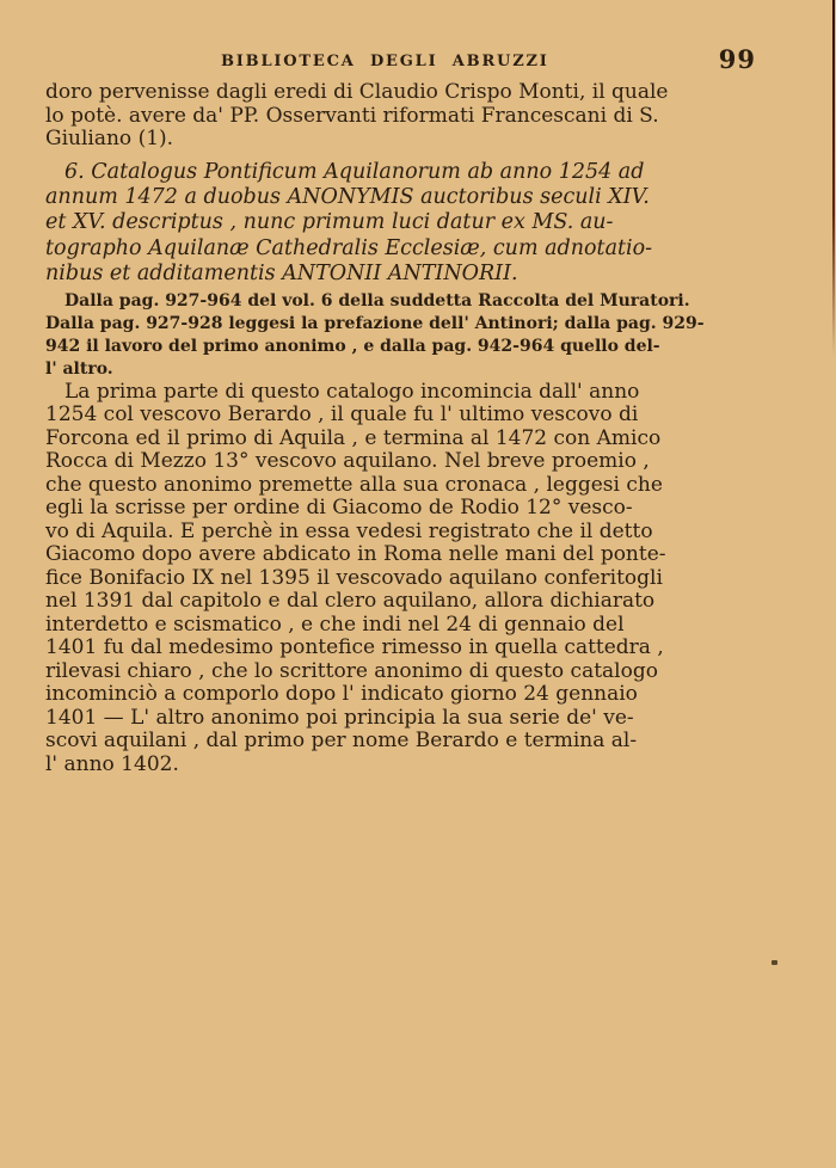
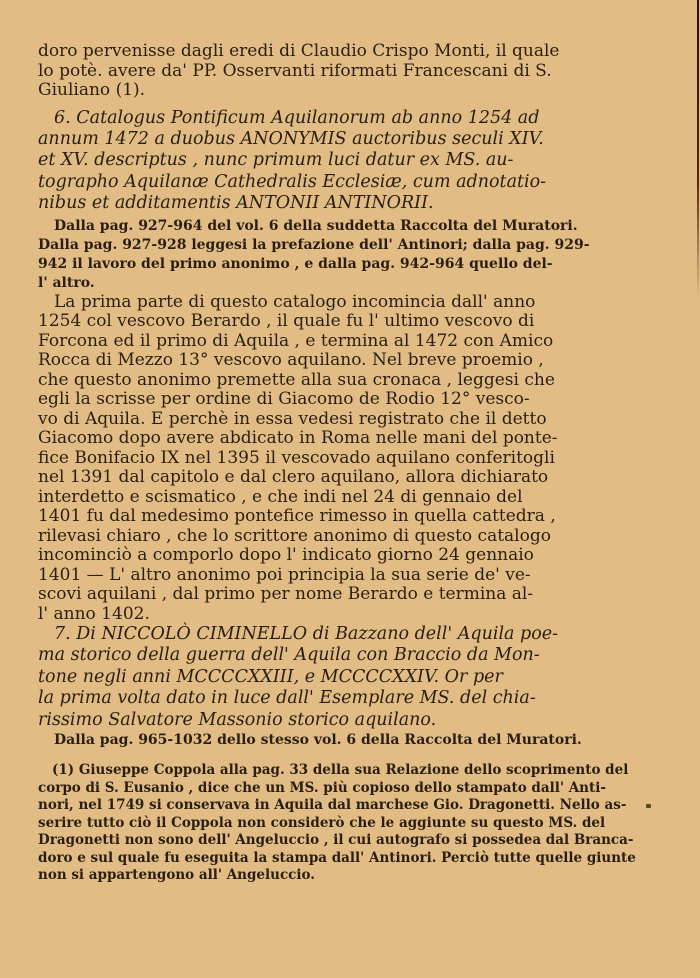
- BIBLIOTECA DEGLI ABRUZZI
- 99
  doro pervenisse dagli eredi di Claudio Crispo Monti, il quale
  lo potè. avere da' PP. Osservanti riformati Francescani di S.
  Giuliano (1).
  6. Catalogus Pontificum Aquilanorum ab anno 1254 ad
  annum 1472 a duobus ANONYMIS auctoribus seculi XIV.
  et XV. descriptus , nunc primum luci datur ex MS. au-
  tographo Aquilanæ Cathedralis Ecclesiæ, cum adnotatio-
  nibus et additamentis ANTONII ANTINORII.
  Dalla pag. 927-964 del vol. 6 della suddetta Raccolta del Muratori.
  Dalla pag. 927-928 leggesi la prefazione dell' Antinori; dalla pag. 929-
  942 il lavoro del primo anonimo , e dalla pag. 942-964 quello del-
  l' altro.
  La prima parte di questo catalogo incomincia dall' anno
  1254 col vescovo Berardo , il quale fu l' ultimo vescovo di
  Forcona ed il primo di Aquila , e termina al 1472 con Amico
  Rocca di Mezzo 13° vescovo aquilano. Nel breve proemio ,
  che questo anonimo premette alla sua cronaca , leggesi che
  egli la scrisse per ordine di Giacomo de Rodio 12° vesco-
  vo di Aquila. E perchè in essa vedesi registrato che il detto
  Giacomo dopo avere abdicato in Roma nelle mani del ponte-
  fice Bonifacio IX nel 1395 il vescovado aquilano conferitogli
  nel 1391 dal capitolo e dal clero aquilano, allora dichiarato
  interdetto e scismatico , e che indi nel 24 di gennaio del
  1401 fu dal medesimo pontefice rimesso in quella cattedra ,
  rilevasi chiaro , che lo scrittore anonimo di questo catalogo
  incominciò a comporlo dopo l' indicato giorno 24 gennaio
  1401 — L' altro anonimo poi principia la sua serie de' ve-
  scovi aquilani , dal primo per nome Berardo e termina al-
  l' anno 1402.
+ 7. Di NICCOLÒ CIMINELLO di Bazzano dell' Aquila poe-
+ ma storico della guerra dell' Aquila con Braccio da Mon-
+ tone negli anni MCCCCXXIII, e MCCCCXXIV. Or per
+ la prima volta dato in luce dall' Esemplare MS. del chia-
+ rissimo Salvatore Massonio storico aquilano.
+ Dalla pag. 965-1032 dello stesso vol. 6 della Raccolta del Muratori.
+ (1) Giuseppe Coppola alla pag. 33 della sua Relazione dello scoprimento del
+ corpo di S. Eusanio , dice che un MS. più copioso dello stampato dall' Anti-
+ nori, nel 1749 si conservava in Aquila dal marchese Gio. Dragonetti. Nello as-
+ serire tutto ciò il Coppola non considerò che le aggiunte su questo MS. del
+ Dragonetti non sono dell' Angeluccio , il cui autografo si possedea dal Branca-
+ doro e sul quale fu eseguita la stampa dall' Antinori. Perciò tutte quelle giunte
+ non si appartengono all' Angeluccio.
